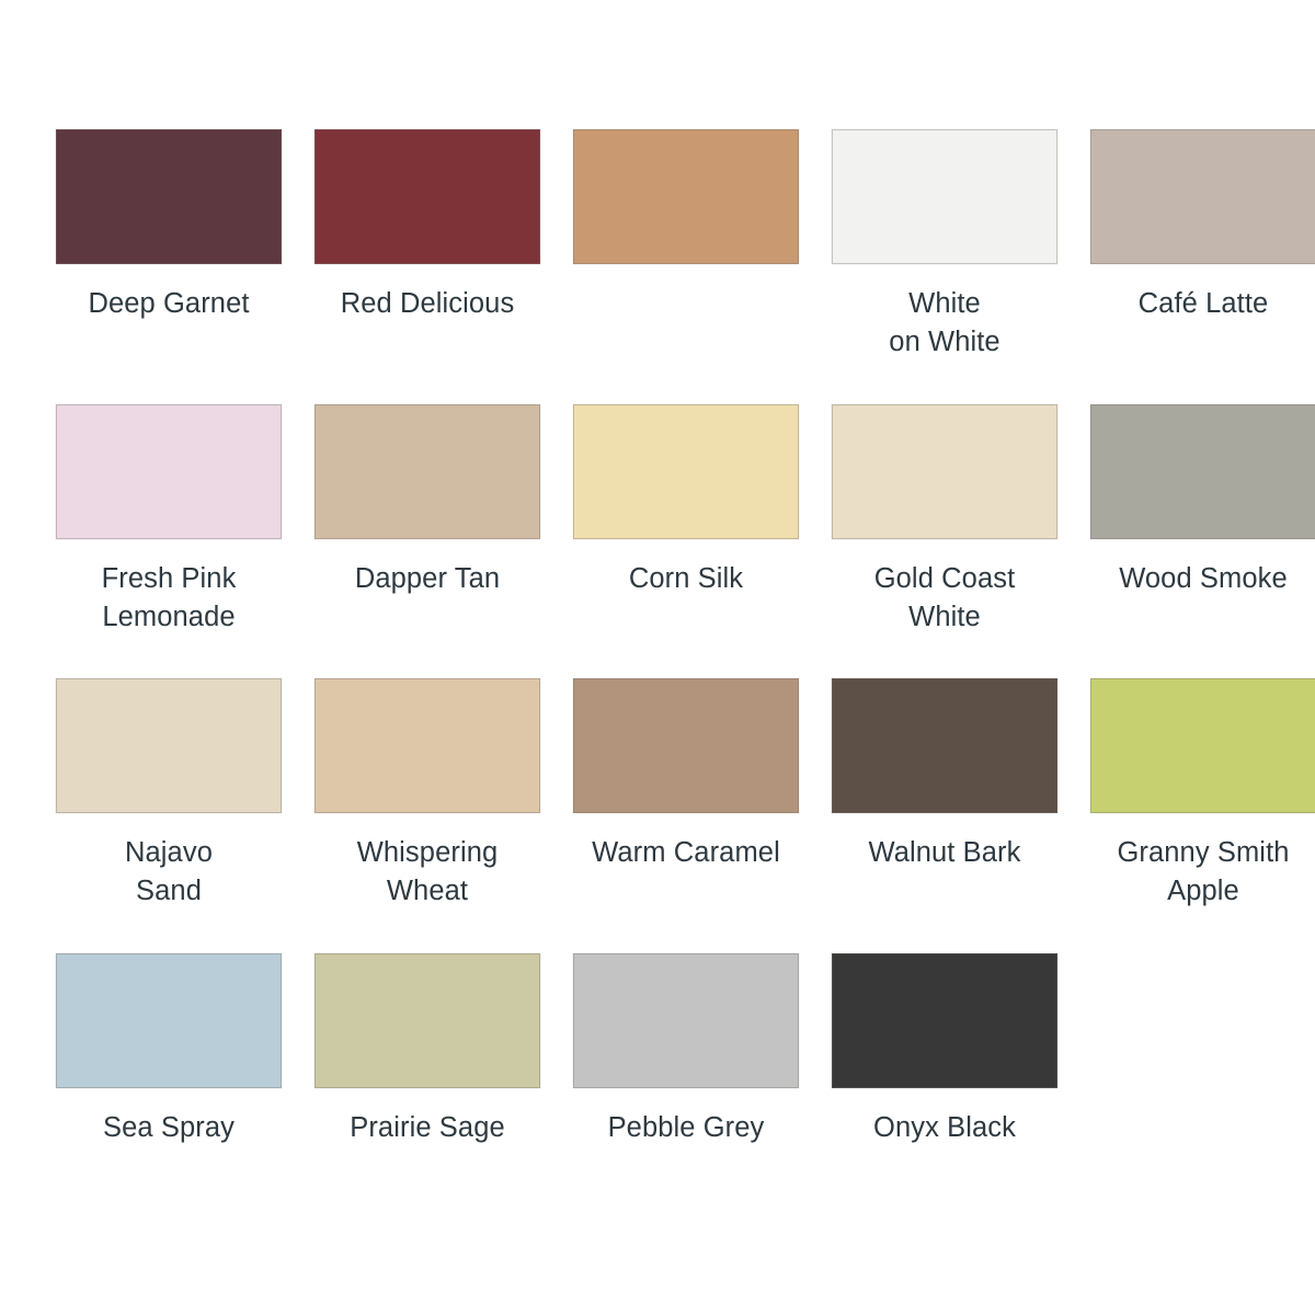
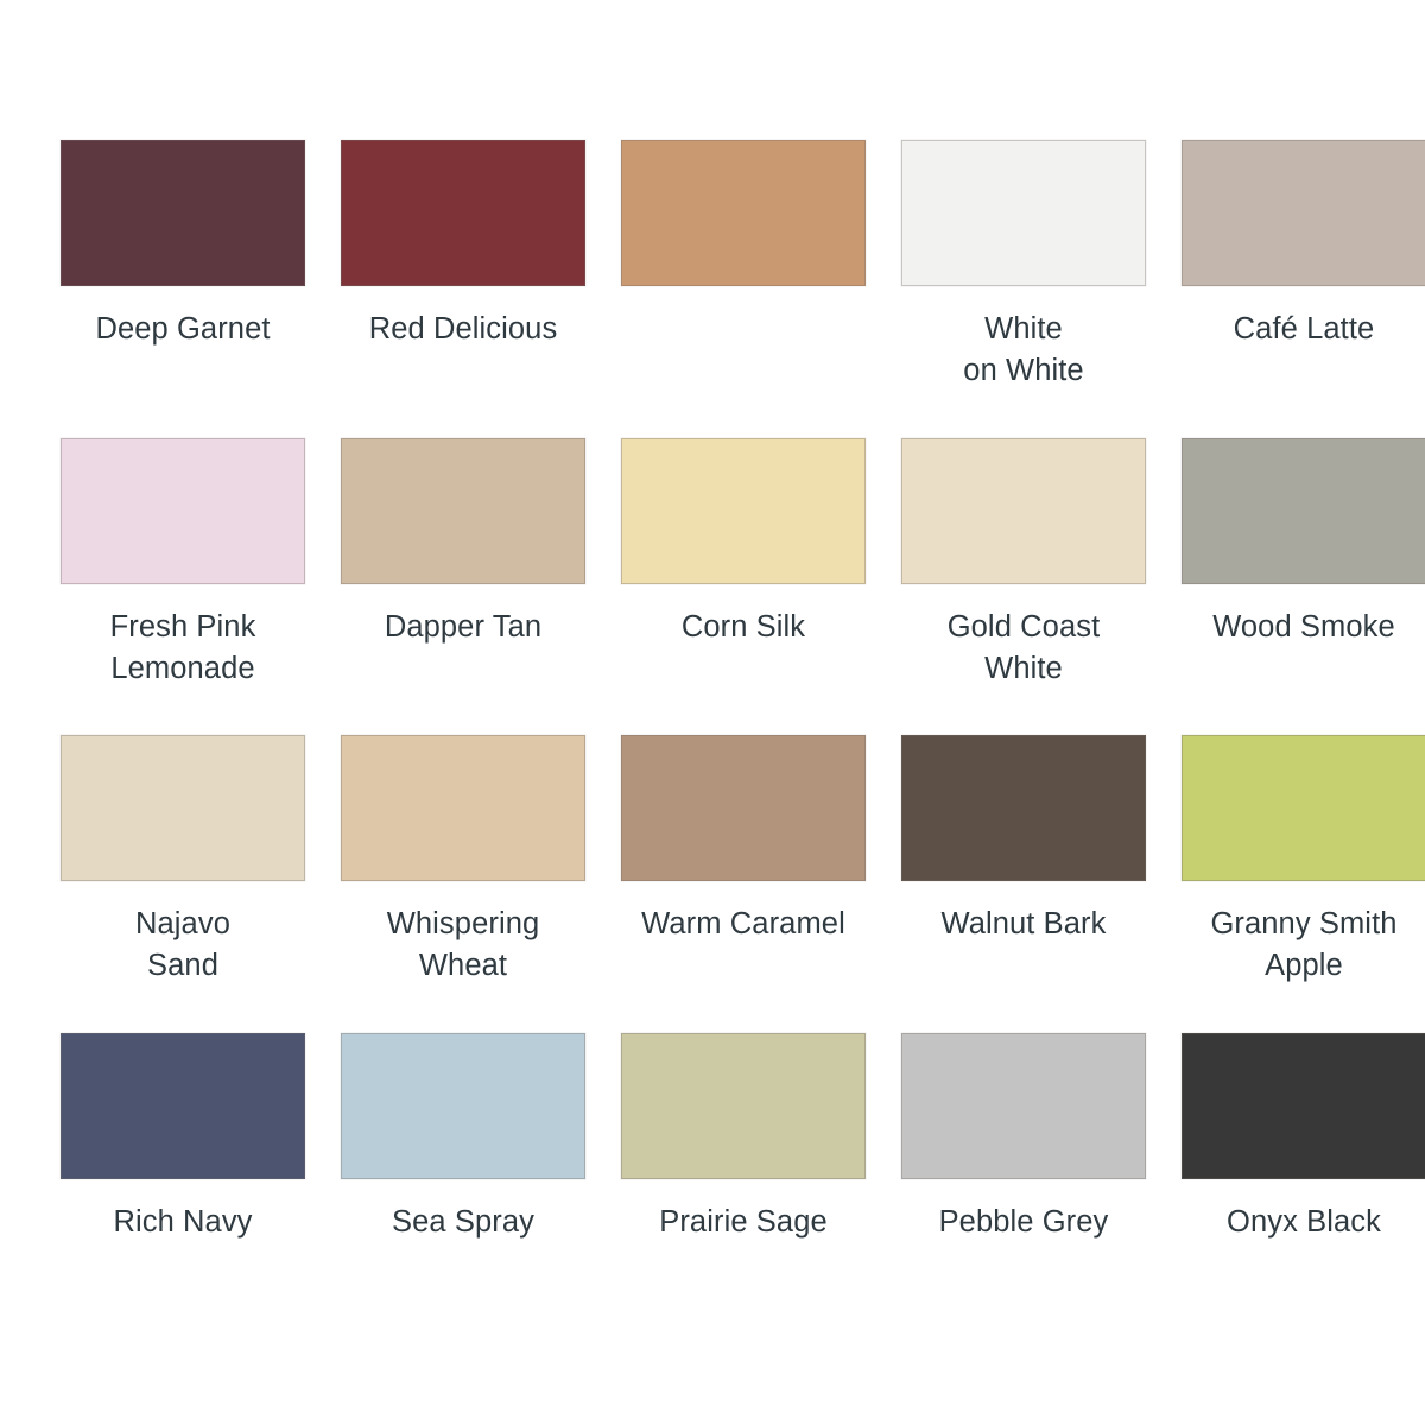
  Deep Garnet
  Red Delicious
  White
  on White
  Café Latte
  Fresh Pink
  Lemonade
  Dapper Tan
  Corn Silk
  Gold Coast
  White
  Wood Smoke
  Najavo
  Sand
  Whispering
  Wheat
  Warm Caramel
  Walnut Bark
  Granny Smith
  Apple
+ Rich Navy
  Sea Spray
  Prairie Sage
  Pebble Grey
  Onyx Black
